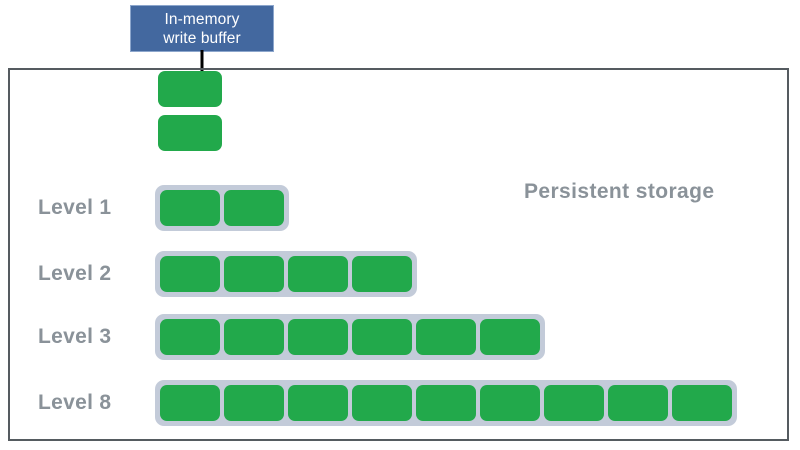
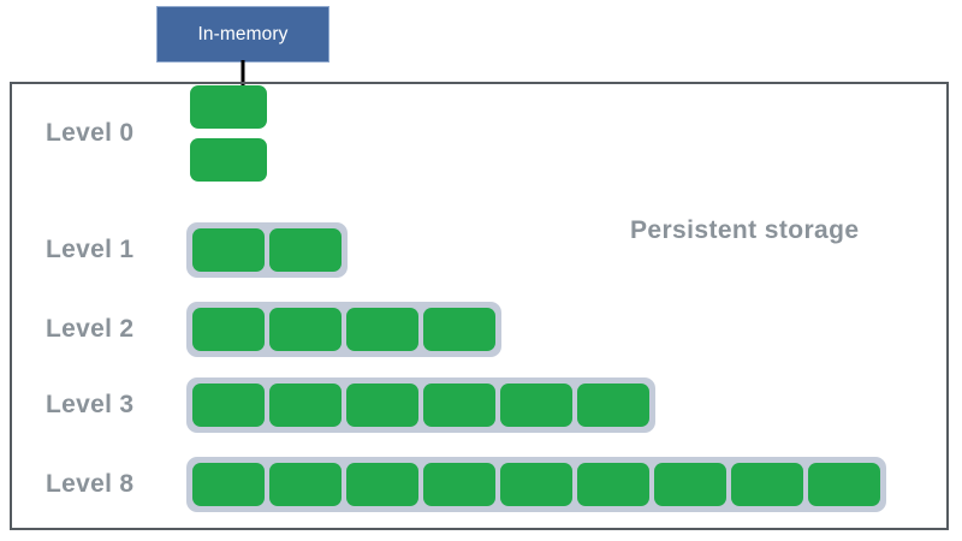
  In-memory
- write buffer
  Persistent storage
+ Level 0
  Level 1
  Level 2
  Level 3
  Level 8
